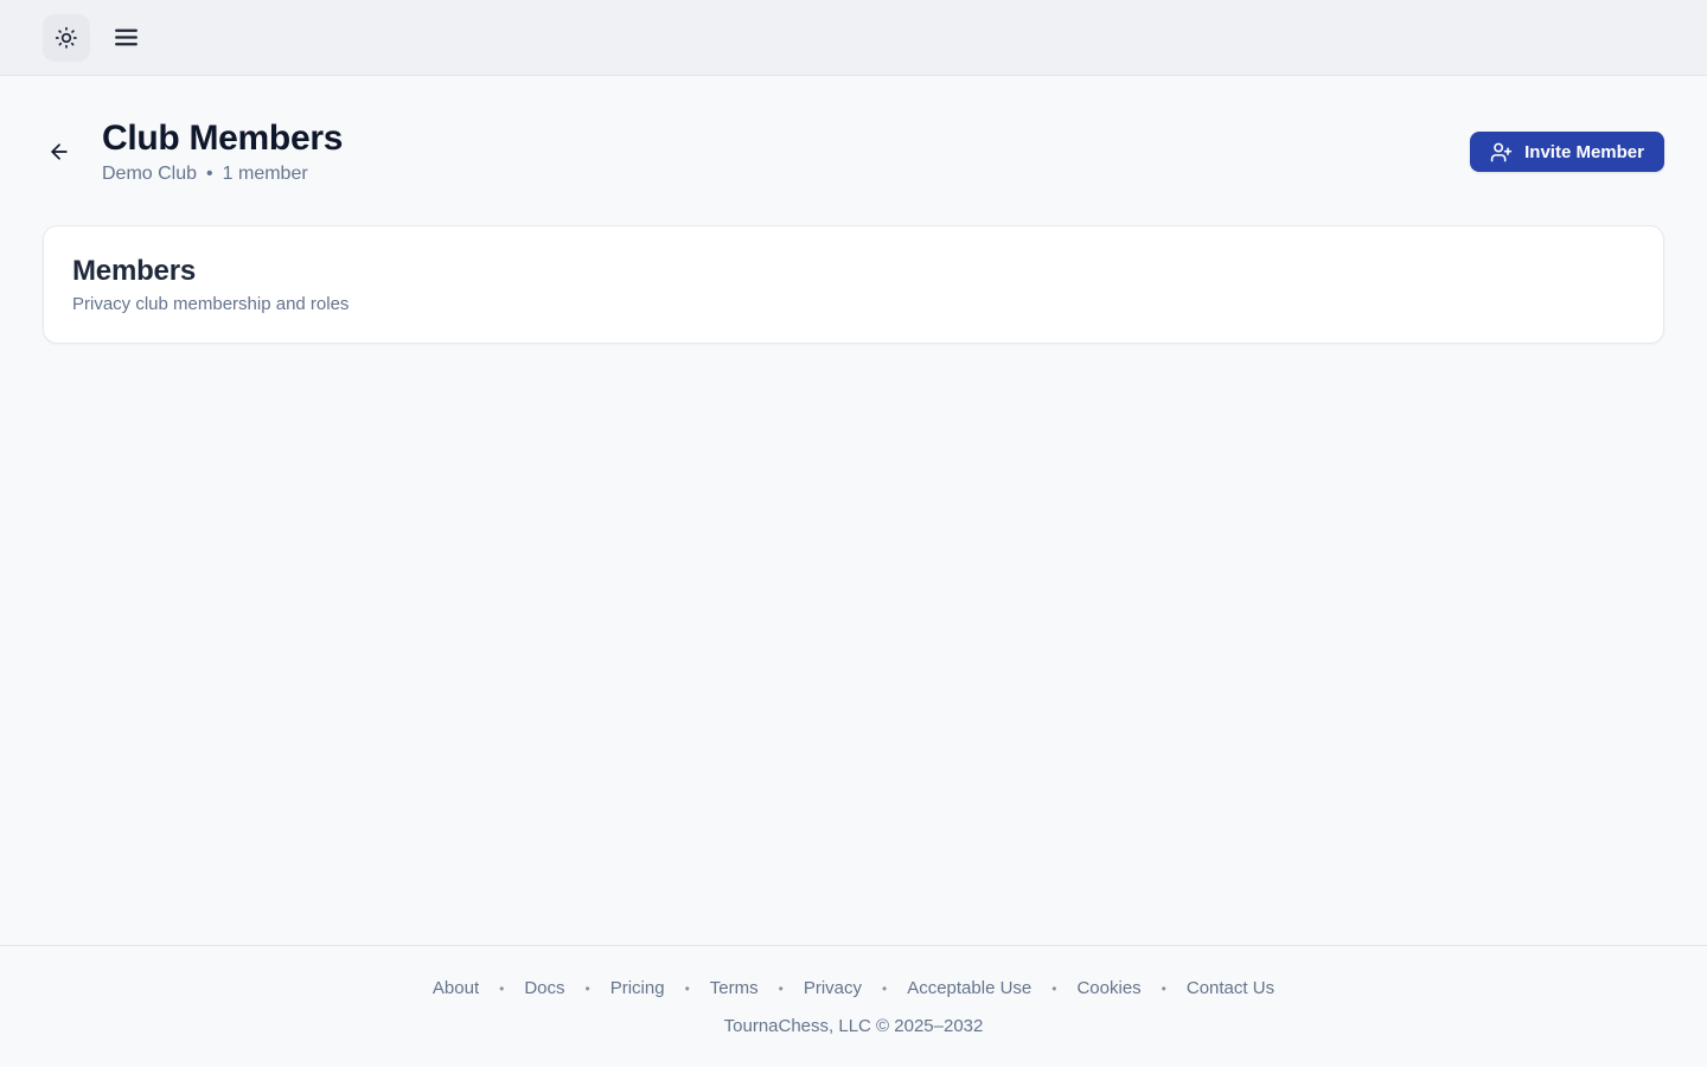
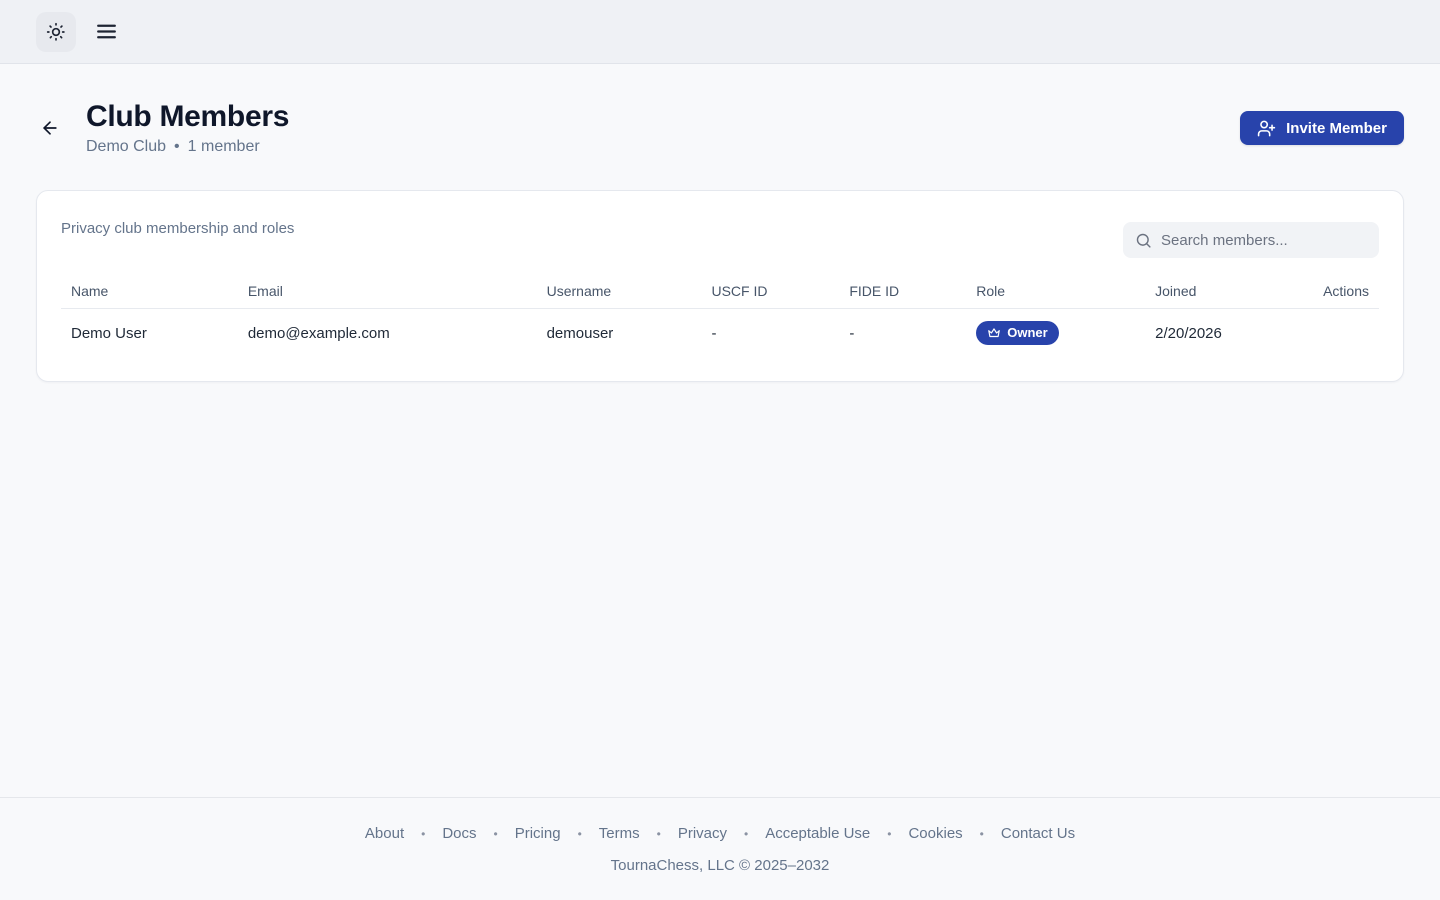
  Club Members
  Demo Club
  •
  1 member
  Invite Member
- Members
  Privacy club membership and roles
+ Search members...
+ Name	Email	Username	USCF ID	FIDE ID	Role	Joined	Actions
+ Demo User	demo@example.com	demouser	-	-	Owner	2/20/2026
  About
  •
  Docs
  •
  Pricing
  •
  Terms
  •
  Privacy
  •
  Acceptable Use
  •
  Cookies
  •
  Contact Us
  TournaChess, LLC © 2025–2032
